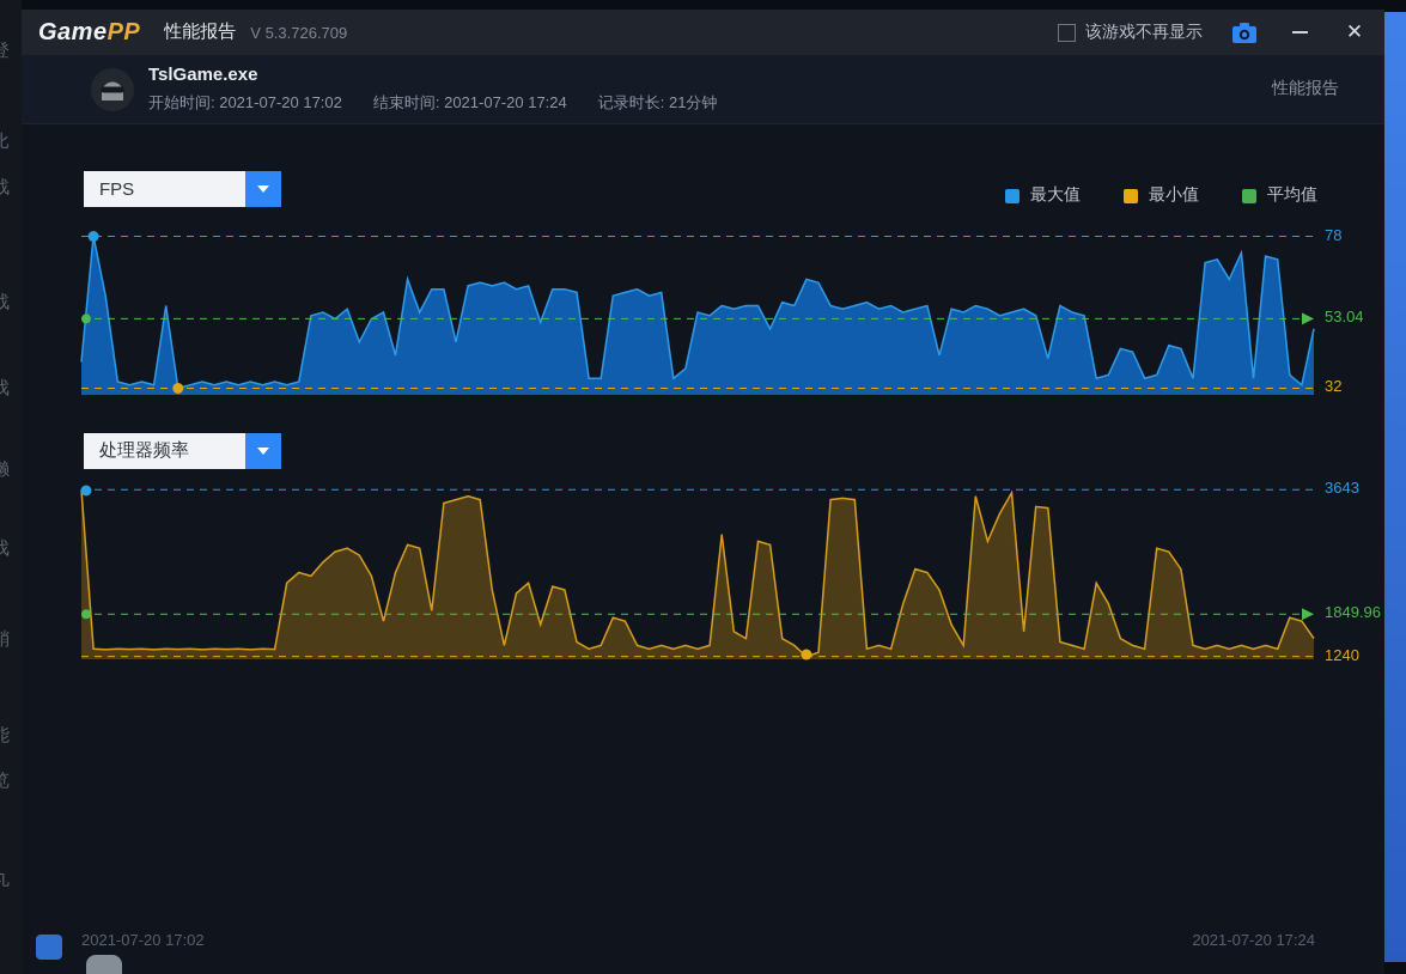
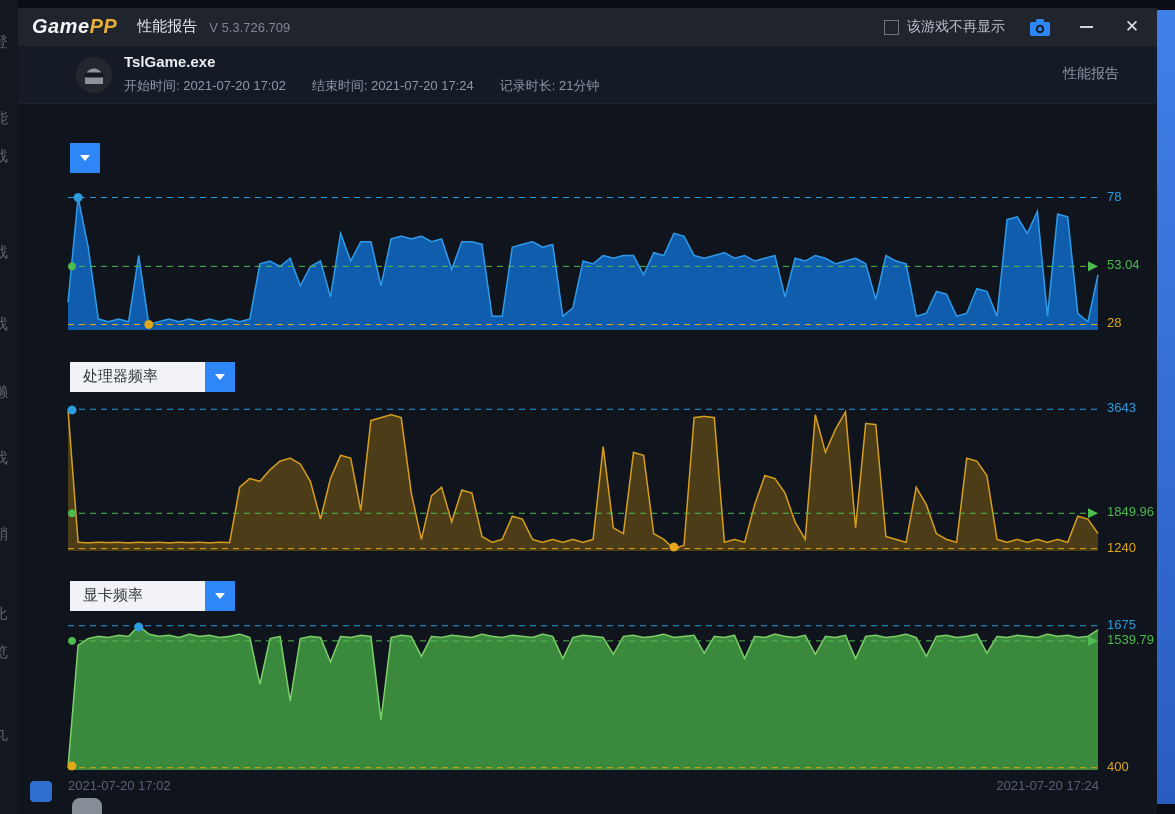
  登
- 比
+ 能
  战
  战
  戏
  獭
  戏
  鞘
- 能
+ 比
  览
  丸
  GamePP
  性能报告
  V 5.3.726.709
  该游戏不再显示
  ✕
  TslGame.exe
  开始时间: 2021-07-20 17:02
  结束时间: 2021-07-20 17:24
  记录时长: 21分钟
  性能报告
- 最大值
- 最小值
- 平均值
- FPS
  78
  53.04
- 32
+ 28
  处理器频率
  3643
  1849.96
  1240
+ 显卡频率
+ 1675
+ 1539.79
+ 400
  2021-07-20 17:02
  2021-07-20 17:24
